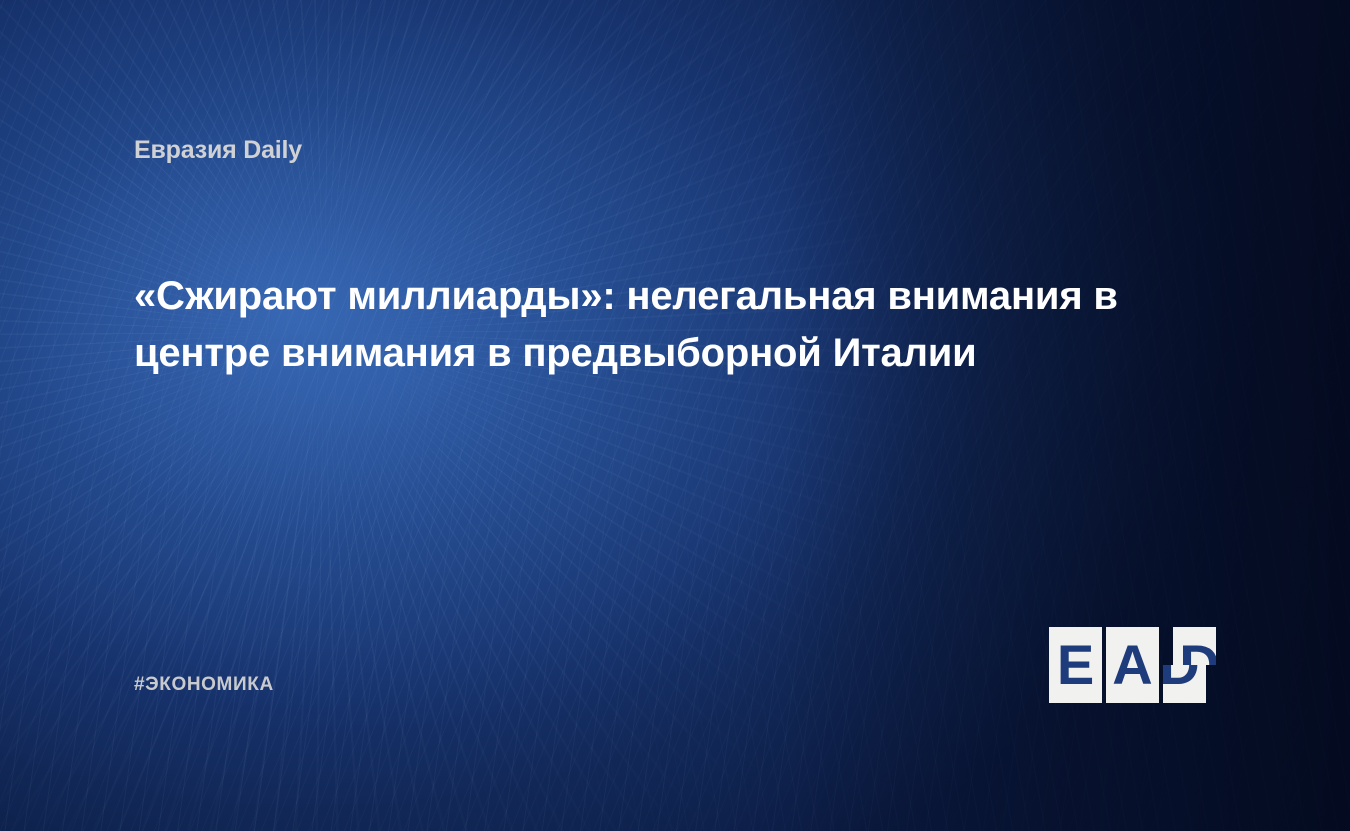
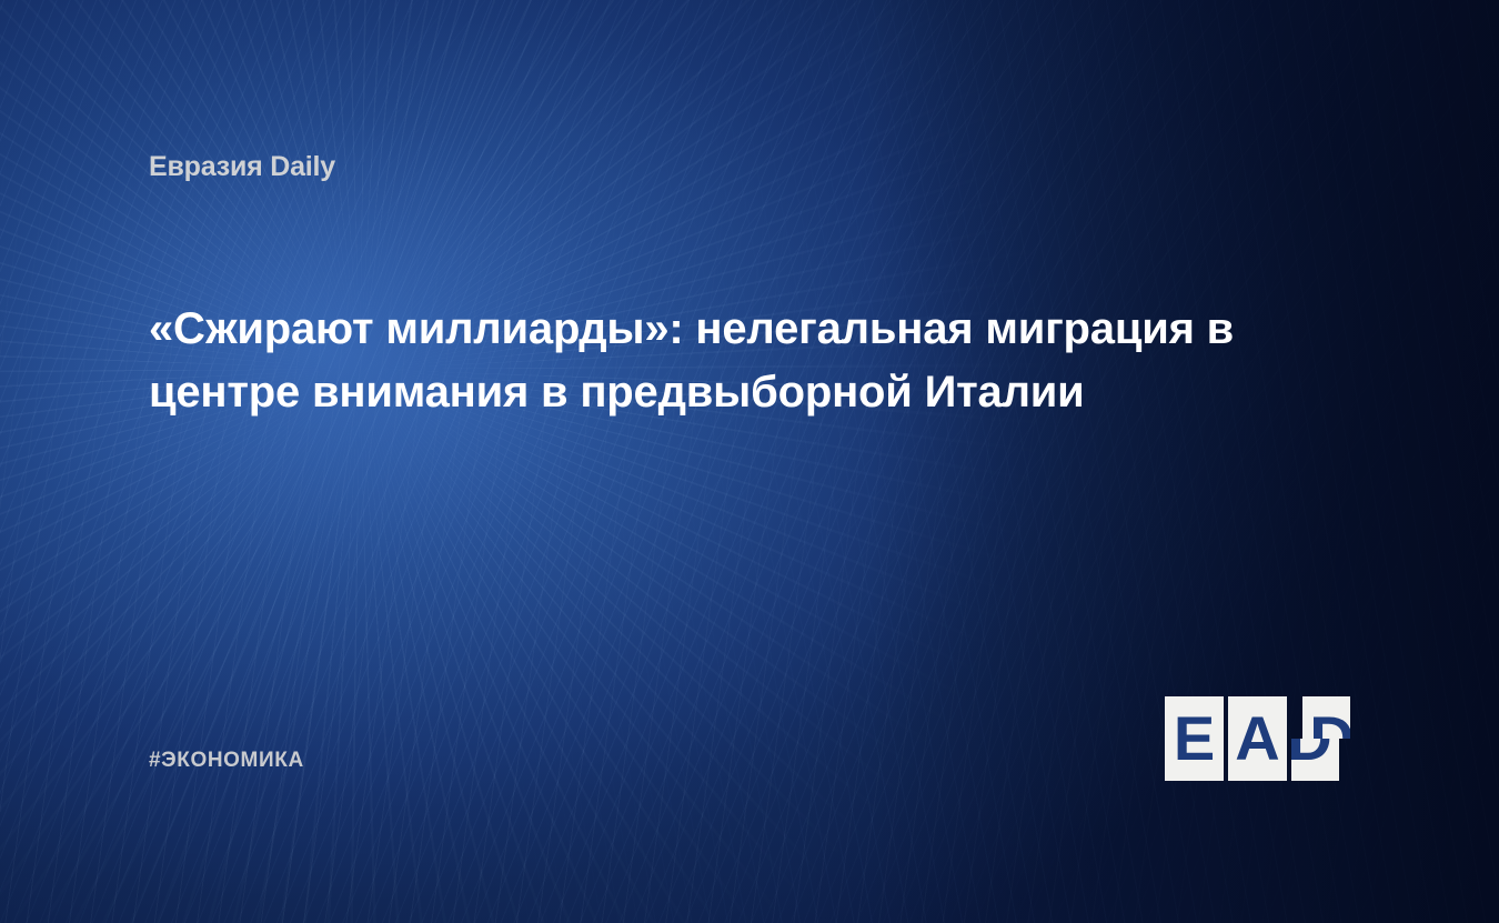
  Евразия Daily
- «Сжирают миллиарды»: нелегальная внимания в центре внимания в предвыборной Италии
+ «Сжирают миллиарды»: нелегальная миграция в центре внимания в предвыборной Италии
  #ЭКОНОМИКА
  E
  A
  D
